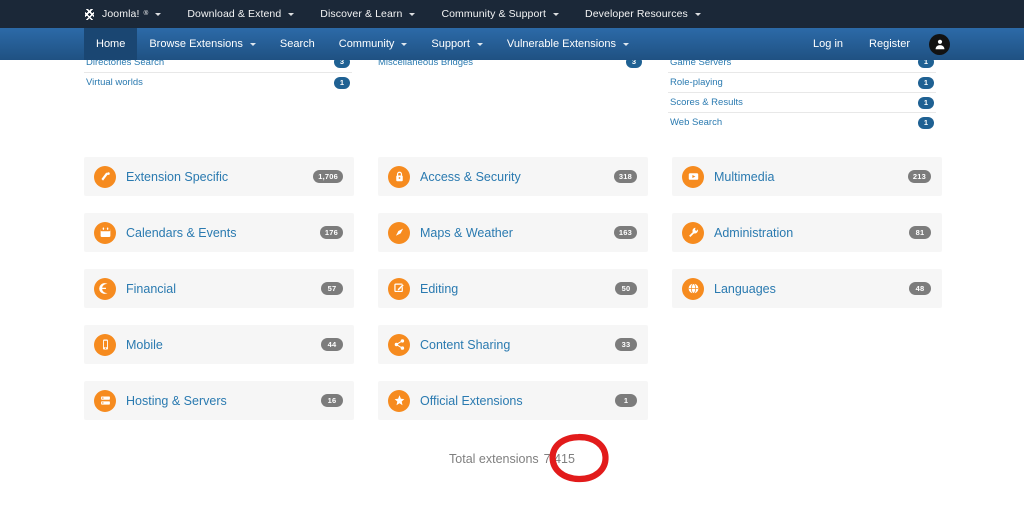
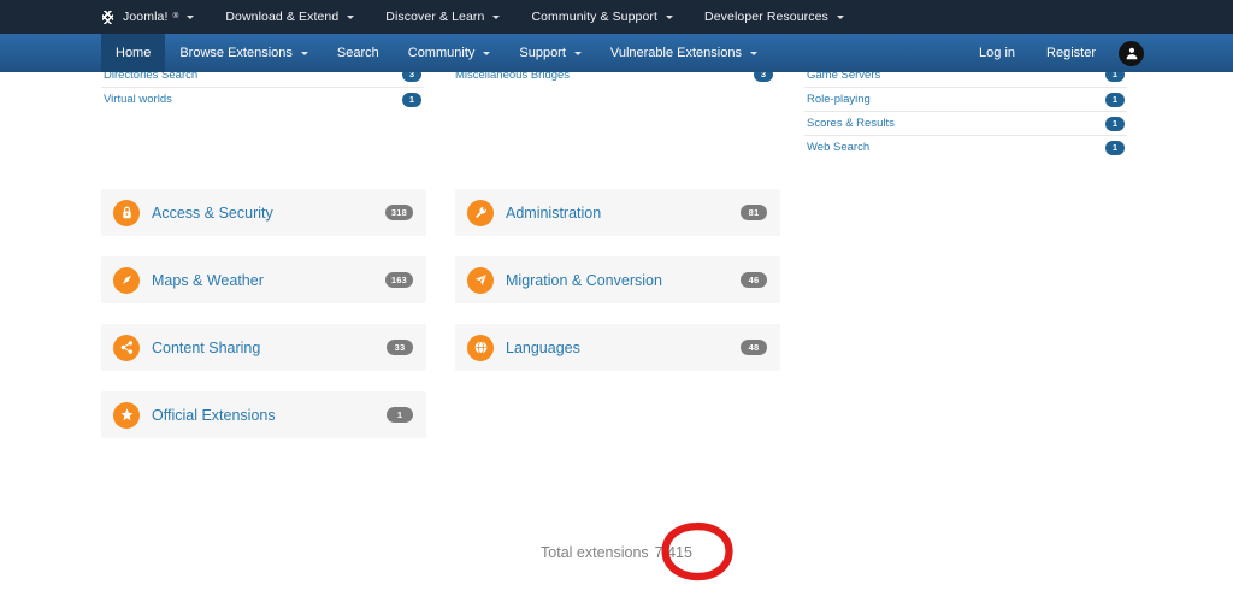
  Joomla!
  Download & Extend
  Discover & Learn
  Community & Support
  Developer Resources
  Home
  Browse Extensions
  Search
  Community
  Support
  Vulnerable Extensions
  Log in
  Register
  Directories Search
  3
  Virtual worlds
  1
  Miscellaneous Bridges
  3
  Game Servers
  1
  Role-playing
  1
  Scores & Results
  1
  Web Search
  1
- Extension Specific
- 1,706
- Calendars & Events
- 176
- Financial
- 57
- Mobile
- 44
- Hosting & Servers
- 16
  Access & Security
  318
  Maps & Weather
  163
- Editing
- 50
  Content Sharing
  33
  Official Extensions
  1
- Multimedia
- 213
  Administration
  81
+ Migration & Conversion
+ 46
  Languages
  48
  Total extensions
  7415
